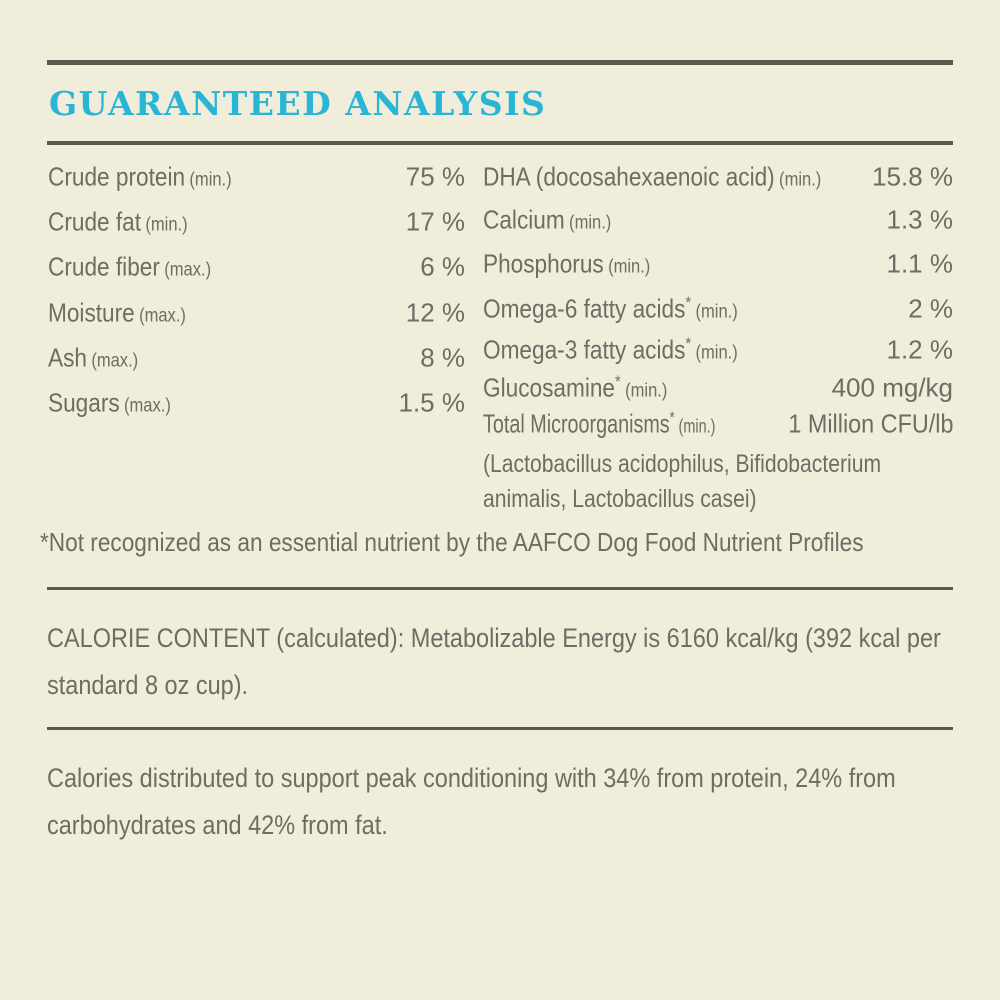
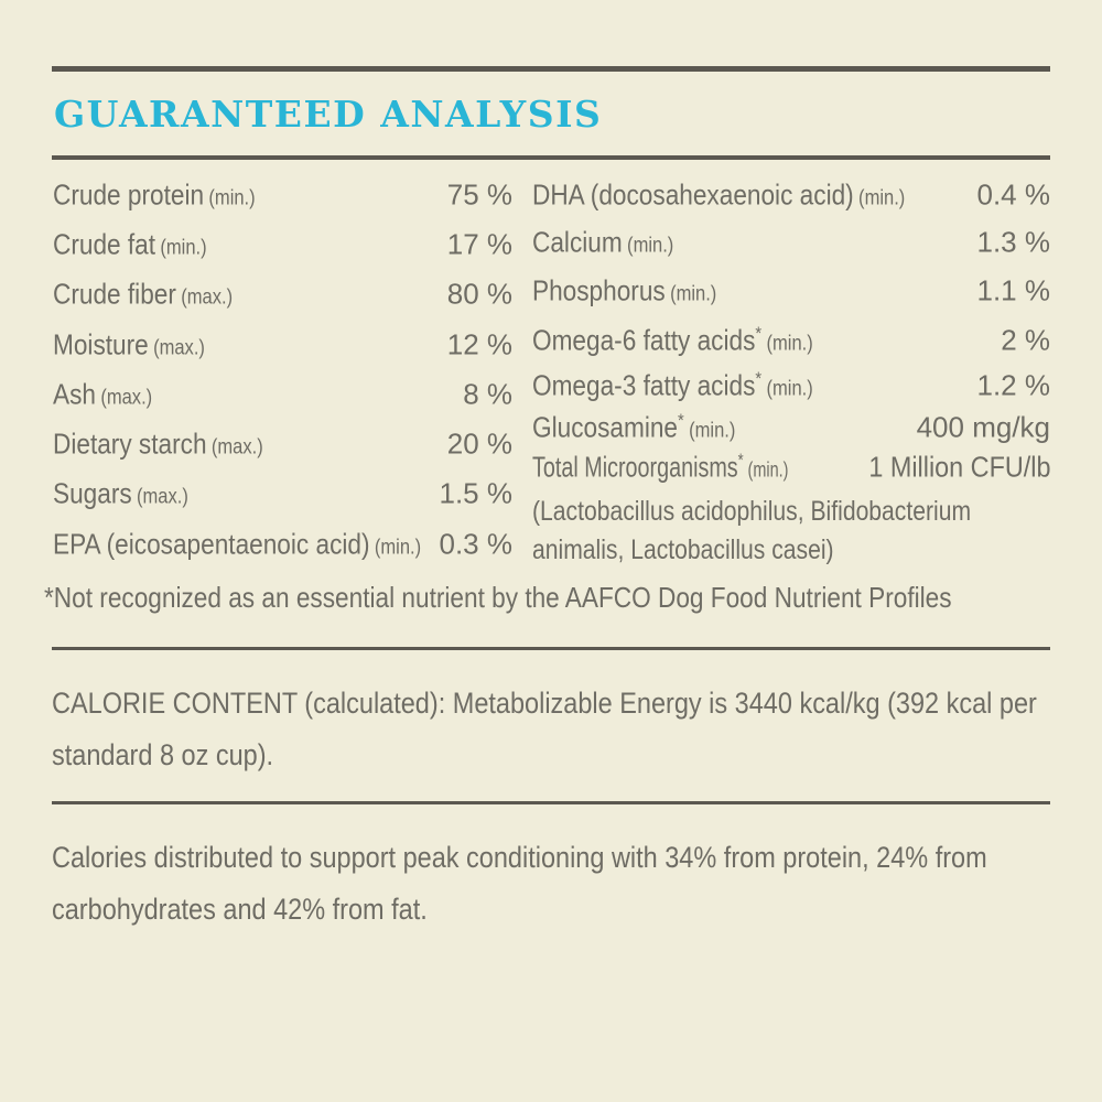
  GUARANTEED ANALYSIS
  Crude protein (min.)
  75 %
  Crude fat (min.)
  17 %
  Crude fiber (max.)
- 6 %
+ 80 %
  Moisture (max.)
  12 %
  Ash (max.)
  8 %
+ Dietary starch (max.)
+ 20 %
  Sugars (max.)
  1.5 %
+ EPA (eicosapentaenoic acid) (min.)
+ 0.3 %
  DHA (docosahexaenoic acid) (min.)
- 15.8 %
+ 0.4 %
  Calcium (min.)
  1.3 %
  Phosphorus (min.)
  1.1 %
  Omega-6 fatty acids*(min.)
  2 %
  Omega-3 fatty acids*(min.)
  1.2 %
  Glucosamine*(min.)
  400 mg/kg
  Total Microorganisms*(min.)
  1 Million CFU/lb
  (Lactobacillus acidophilus, Bifidobacterium animalis, Lactobacillus casei)
  *Not recognized as an essential nutrient by the AAFCO Dog Food Nutrient Profiles
- CALORIE CONTENT (calculated): Metabolizable Energy is 6160 kcal/kg (392 kcal per standard 8 oz cup).
+ CALORIE CONTENT (calculated): Metabolizable Energy is 3440 kcal/kg (392 kcal per standard 8 oz cup).
  Calories distributed to support peak conditioning with 34% from protein, 24% from carbohydrates and 42% from fat.
